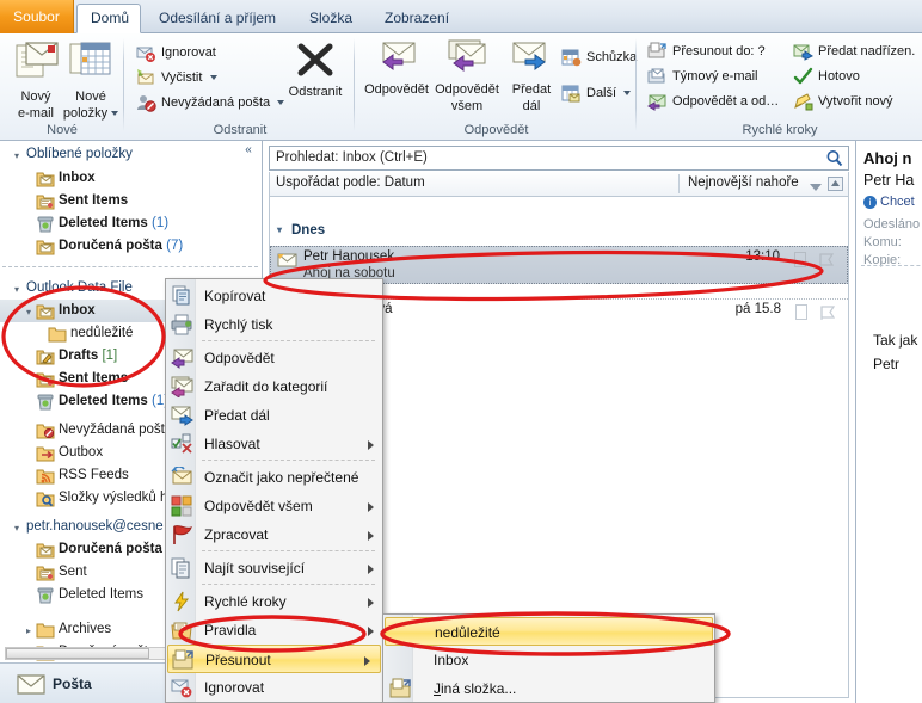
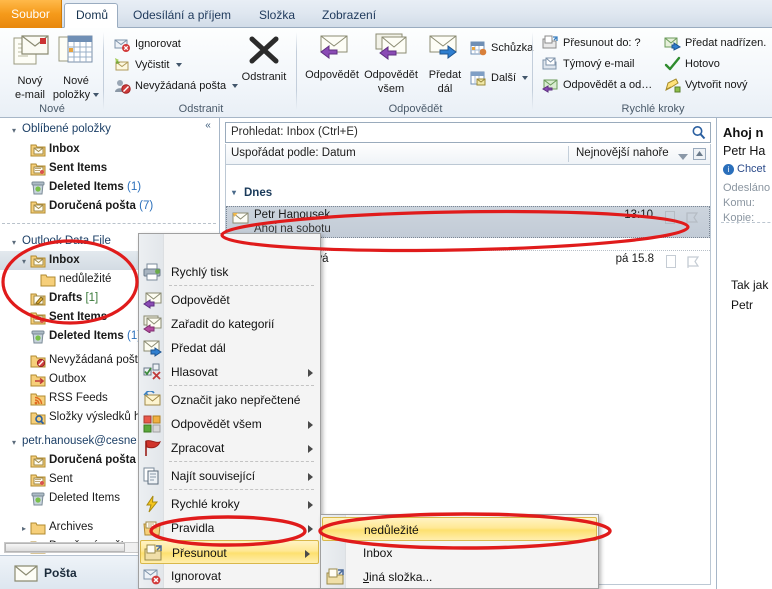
  Soubor
  Domů
  Odesílání a příjem
  Složka
  Zobrazení
  Nový
  e-mail
  Nové
  položky
  Nové
  Ignorovat
  Vyčistit
  Nevyžádaná pošta
  Odstranit
  Odstranit
  Odpovědět
  Odpovědět
  všem
  Předat
  dál
  Schůzka
  Další
  Odpovědět
  Přesunout do: ?
  Týmový e-mail
  Odpovědět a od…
  Předat nadřízen.
  Hotovo
  Vytvořit nový
  Rychlé kroky
  «
  ▾
  Oblíbené položky
  Inbox
  Sent Items
  Deleted Items (1)
  Doručená pošta (7)
  ▾
  ▾
  Inbox
  nedůležité
  Drafts [1]
  Sent Item
  Deleted Items (1
  Nevyžádaná pošt
  Outbox
  RSS Feeds
  Složky výsledků
  ▾
  petr.hanousek@cesne
  Doručená pošta
  Sent
  Deleted Items
  ▸
  Archives
  Pošta
  Prohledat: Inbox (Ctrl+E)
  Uspořádat podle: Datum
  Nejnovější nahoře
  ▾
  Dnes
  Petr Hanousek
  Ahoj na sobotu
  pá 15.8
  Ahoj n
  Petr Ha
  i Chcet
  Odesláno
  Komu:
  Kopie:
  Tak jak
  Petr
- Kopírovat
  Rychlý tisk
  Odpovědět
  Zařadit do kategorií
  Předat dál
  Hlasovat
  Označit jako nepřečtené
  Odpovědět všem
  Zpracovat
  Najít související
  Rychlé kroky
  Pravidla
  Přesunout
  Ignorovat
  nedůležité
  Inbox
  Jiná složka...
